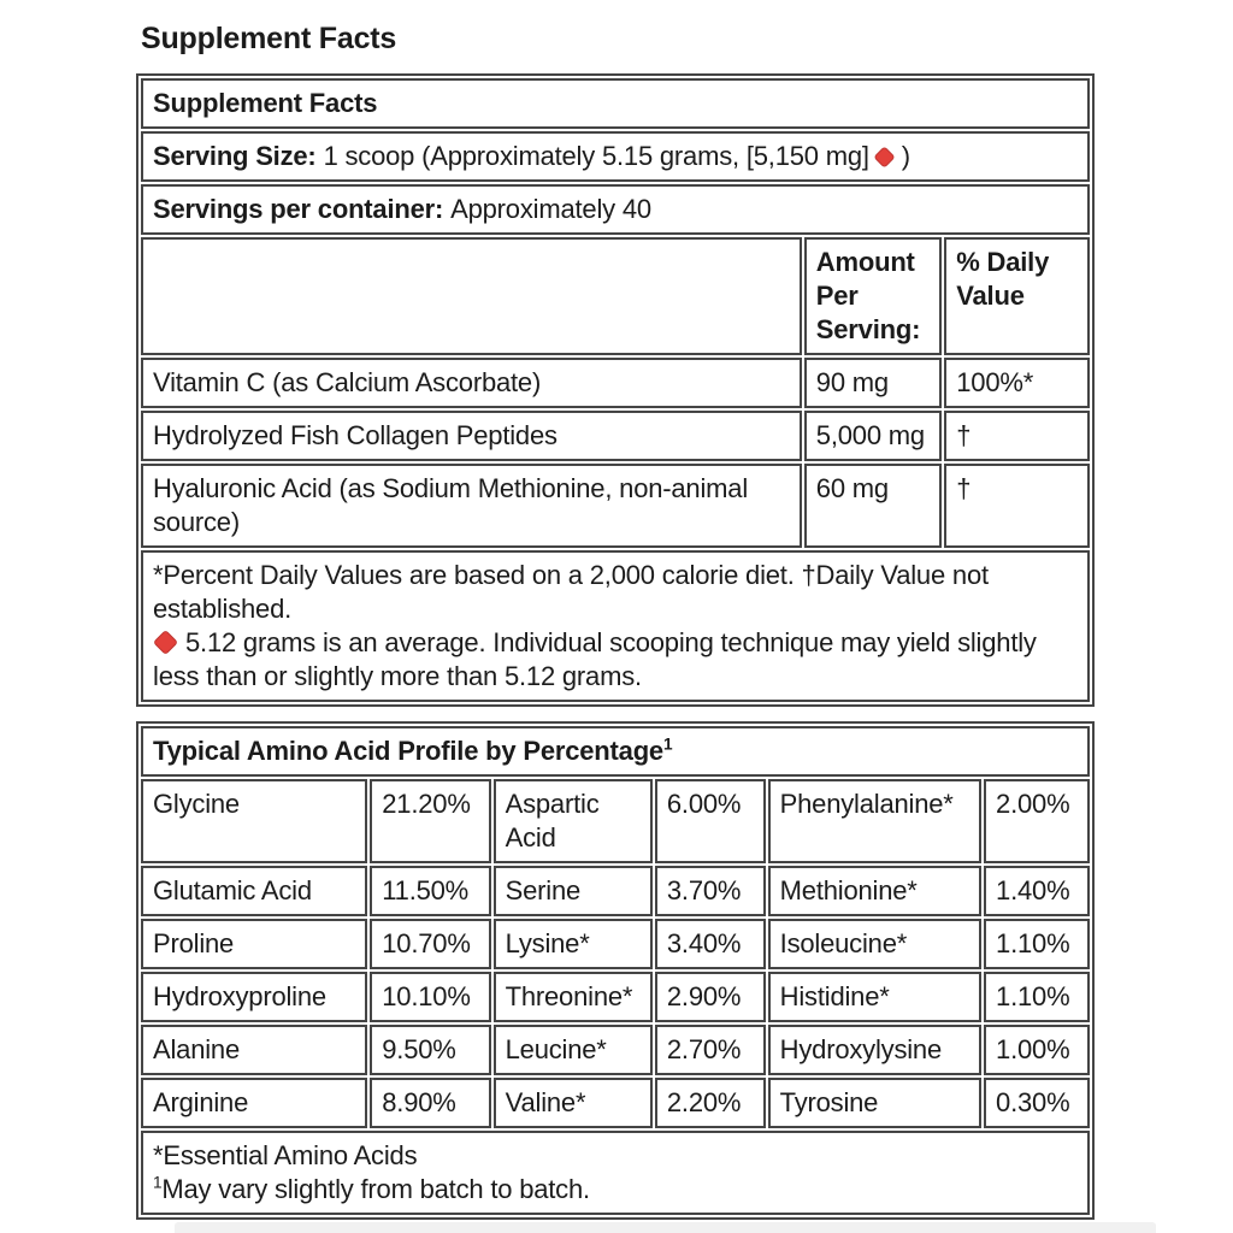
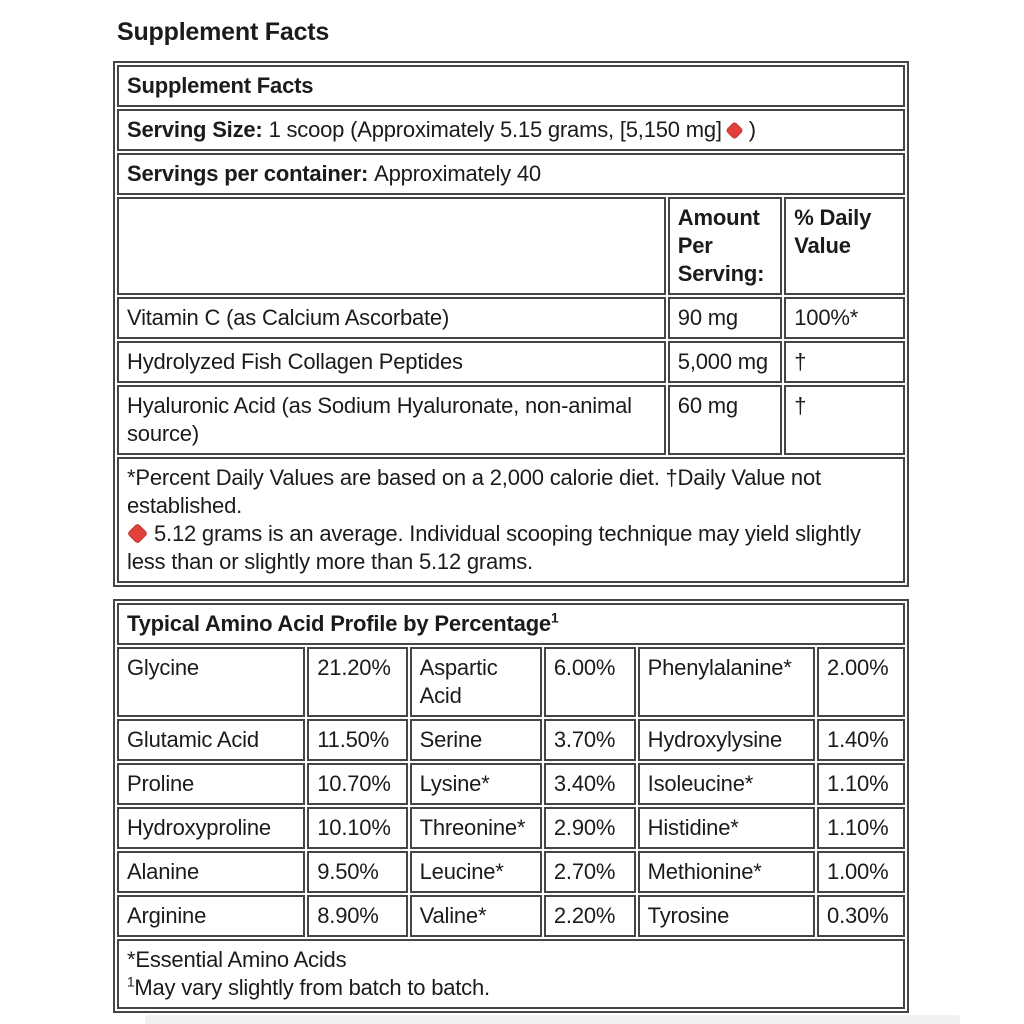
  Supplement Facts
  Supplement Facts
  Serving Size: 1 scoop (Approximately 5.15 grams, [5,150 mg] )
  Servings per container: Approximately 40
  	Amount Per Serving:	% Daily Value
  Vitamin C (as Calcium Ascorbate)	90 mg	100%*
  Hydrolyzed Fish Collagen Peptides	5,000 mg	†
- Hyaluronic Acid (as Sodium Methionine, non-animal source)	60 mg	†
+ Hyaluronic Acid (as Sodium Hyaluronate, non-animal source)	60 mg	†
  *Percent Daily Values are based on a 2,000 calorie diet. †Daily Value not established. 5.12 grams is an average. Individual scooping technique may yield slightly less than or slightly more than 5.12 grams.
  Typical Amino Acid Profile by Percentage1
  Glycine	21.20%	Aspartic Acid	6.00%	Phenylalanine*	2.00%
- Glutamic Acid	11.50%	Serine	3.70%	Methionine*	1.40%
+ Glutamic Acid	11.50%	Serine	3.70%	Hydroxylysine	1.40%
  Proline	10.70%	Lysine*	3.40%	Isoleucine*	1.10%
  Hydroxyproline	10.10%	Threonine*	2.90%	Histidine*	1.10%
- Alanine	9.50%	Leucine*	2.70%	Hydroxylysine	1.00%
+ Alanine	9.50%	Leucine*	2.70%	Methionine*	1.00%
  Arginine	8.90%	Valine*	2.20%	Tyrosine	0.30%
  *Essential Amino Acids 1May vary slightly from batch to batch.
